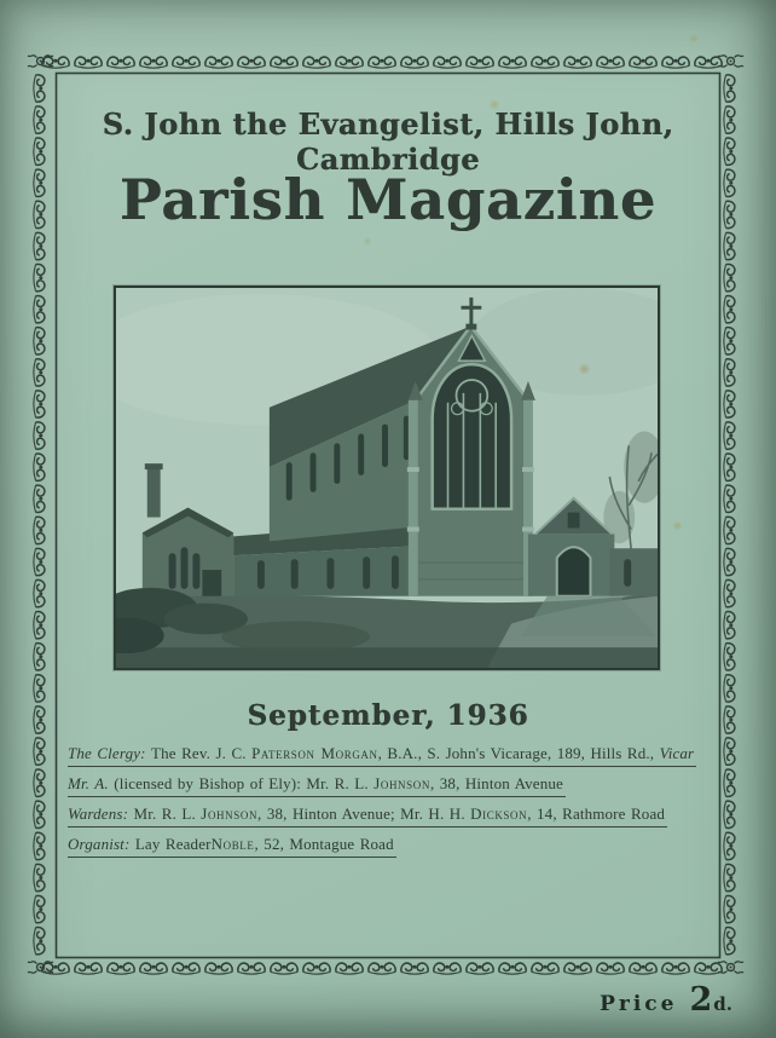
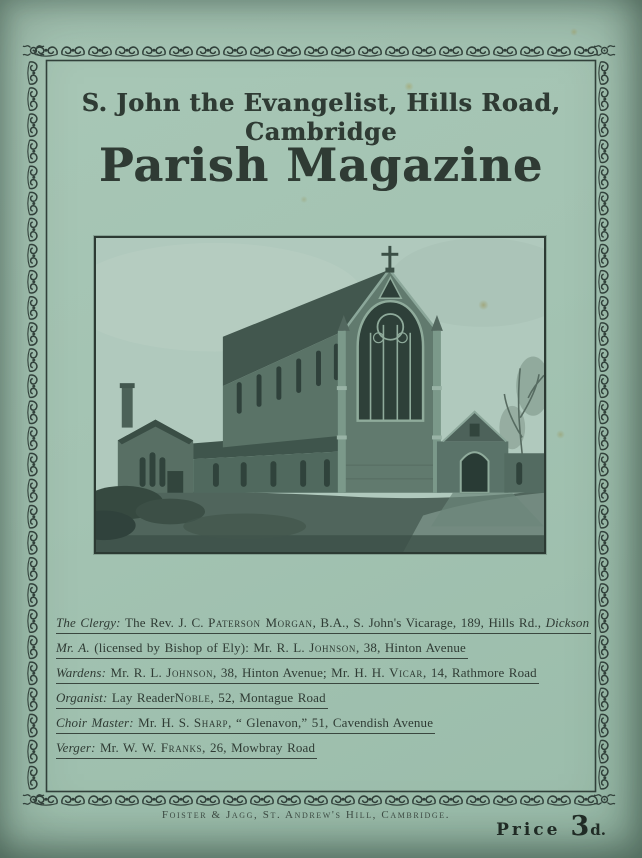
- S. John the Evangelist, Hills John, Cambridge
+ S. John the Evangelist, Hills Road, Cambridge
  Parish Magazine
- September, 1936
- The Clergy: The Rev. J. C. Paterson Morgan, B.A., S. John's Vicarage, 189, Hills Rd., Vicar
+ The Clergy: The Rev. J. C. Paterson Morgan, B.A., S. John's Vicarage, 189, Hills Rd., Dickson
  Mr. A. (licensed by Bishop of Ely): Mr. R. L. Johnson, 38, Hinton Avenue
- Wardens: Mr. R. L. Johnson, 38, Hinton Avenue; Mr. H. H. Dickson, 14, Rathmore Road
+ Wardens: Mr. R. L. Johnson, 38, Hinton Avenue; Mr. H. H. Vicar, 14, Rathmore Road
  Organist: Lay ReaderNoble, 52, Montague Road
+ Choir Master: Mr. H. S. Sharp, “ Glenavon,” 51, Cavendish Avenue
+ Verger: Mr. W. W. Franks, 26, Mowbray Road
+ Foister & Jagg, St. Andrew's Hill, Cambridge.
  Price
- 2d.
+ 3d.
